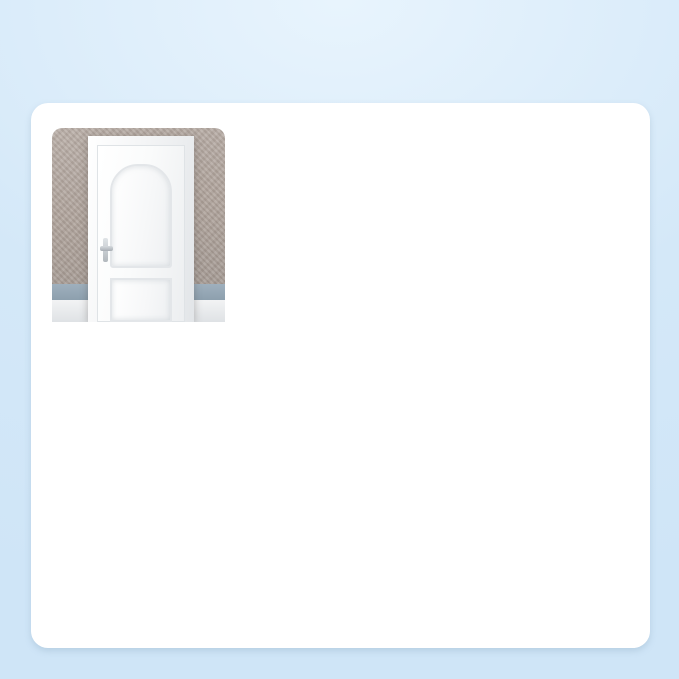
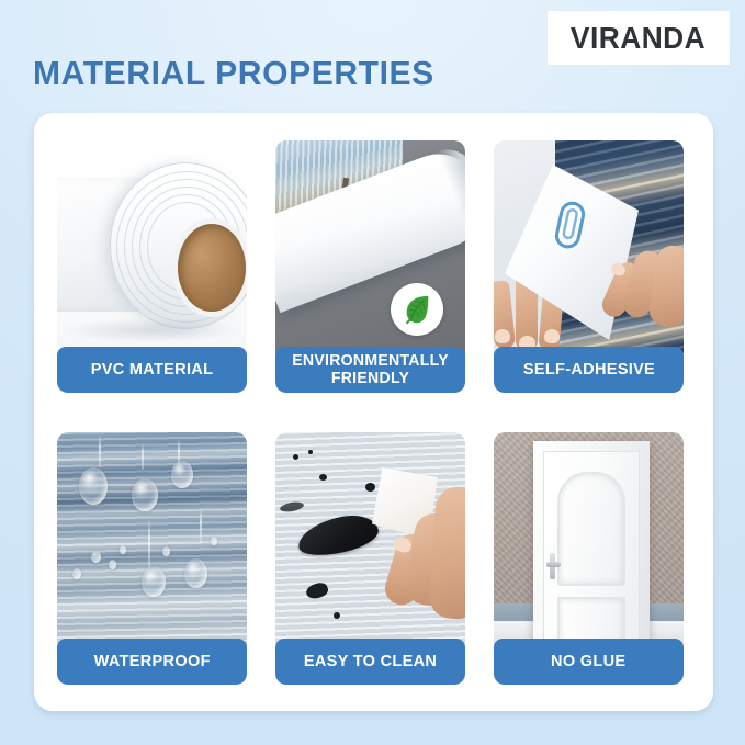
+ VIRANDA
+ MATERIAL PROPERTIES
+ PVC MATERIAL
+ ENVIRONMENTALLY
+ FRIENDLY
+ SELF-ADHESIVE
+ WATERPROOF
+ EASY TO CLEAN
+ NO GLUE
